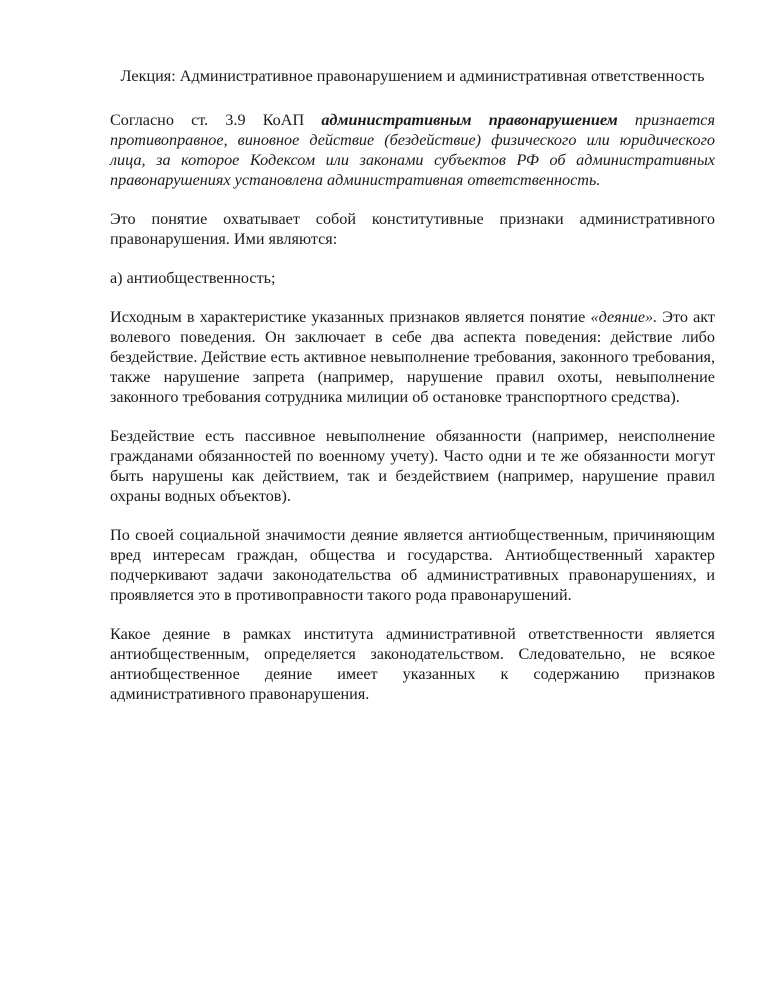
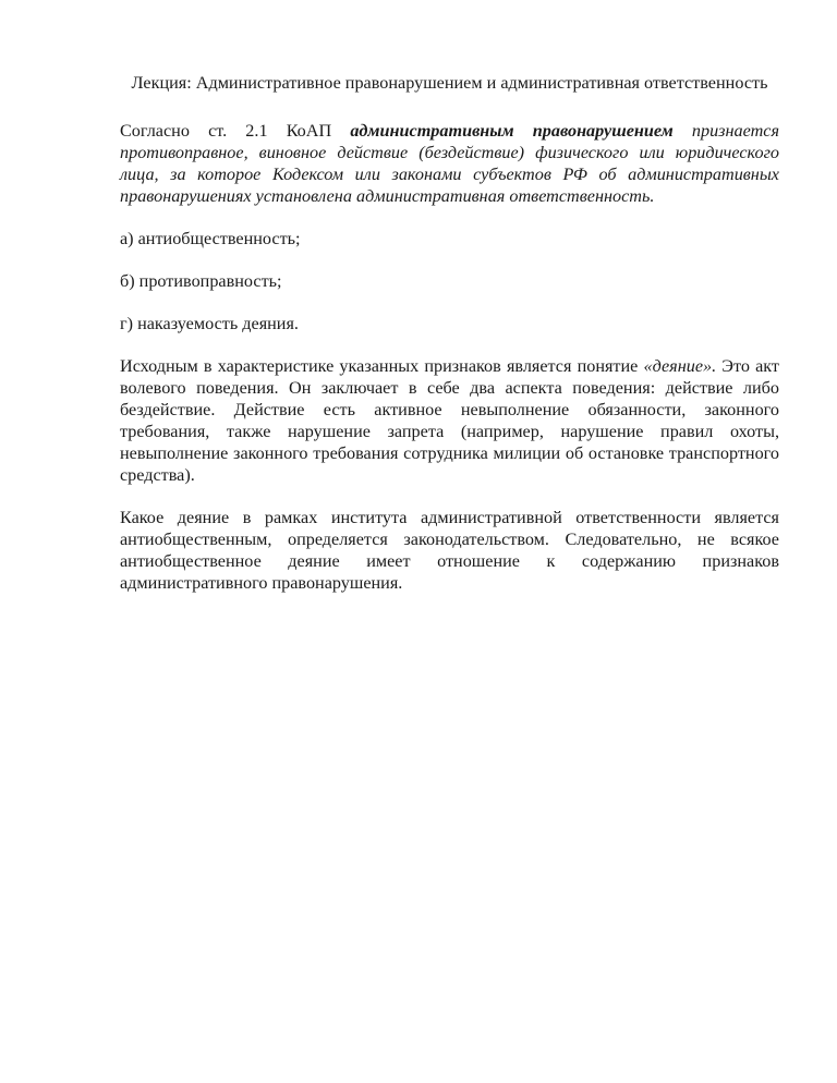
  Лекция: Административное правонарушением и административная ответственность
- Согласно ст. 3.9 КоАП административным правонарушением признается противоправное, виновное действие (бездействие) физического или юридического лица, за которое Кодексом или законами субъектов РФ об административных правонарушениях установлена административная ответственность.
+ Согласно ст. 2.1 КоАП административным правонарушением признается противоправное, виновное действие (бездействие) физического или юридического лица, за которое Кодексом или законами субъектов РФ об административных правонарушениях установлена административная ответственность.
- Это понятие охватывает собой конститутивные признаки административного правонарушения. Ими являются:
  а) антиобщественность;
+ б) противоправность;
+ г) наказуемость деяния.
- Исходным в характеристике указанных признаков является понятие «деяние». Это акт волевого поведения. Он заключает в себе два аспекта поведения: действие либо бездействие. Действие есть активное невыполнение требования, законного требования, также нарушение запрета (например, нарушение правил охоты, невыполнение законного требования сотрудника милиции об остановке транспортного средства).
+ Исходным в характеристике указанных признаков является понятие «деяние». Это акт волевого поведения. Он заключает в себе два аспекта поведения: действие либо бездействие. Действие есть активное невыполнение обязанности, законного требования, также нарушение запрета (например, нарушение правил охоты, невыполнение законного требования сотрудника милиции об остановке транспортного средства).
- Бездействие есть пассивное невыполнение обязанности (например, неисполнение гражданами обязанностей по военному учету). Часто одни и те же обязанности могут быть нарушены как действием, так и бездействием (например, нарушение правил охраны водных объектов).
- По своей социальной значимости деяние является антиобщественным, причиняющим вред интересам граждан, общества и государства. Антиобщественный характер подчеркивают задачи законодательства об административных правонарушениях, и проявляется это в противоправности такого рода правонарушений.
- Какое деяние в рамках института административной ответственности является антиобщественным, определяется законодательством. Следовательно, не всякое антиобщественное деяние имеет указанных к содержанию признаков административного правонарушения.
+ Какое деяние в рамках института административной ответственности является антиобщественным, определяется законодательством. Следовательно, не всякое антиобщественное деяние имеет отношение к содержанию признаков административного правонарушения.
